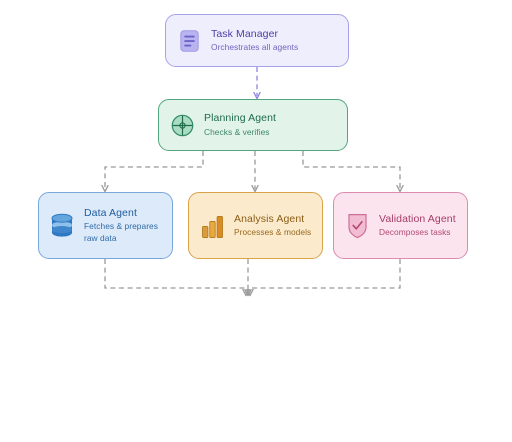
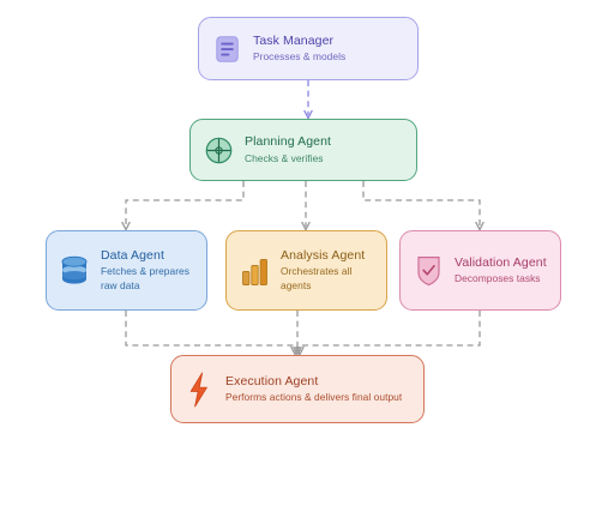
  Task Manager
- Orchestrates all agents
+ Processes & models
  Planning Agent
  Checks & verifies
  Data Agent
  Fetches & prepares raw data
  Analysis Agent
- Processes & models
+ Orchestrates all agents
  Validation Agent
  Decomposes tasks
+ Execution Agent
+ Performs actions & delivers final output
